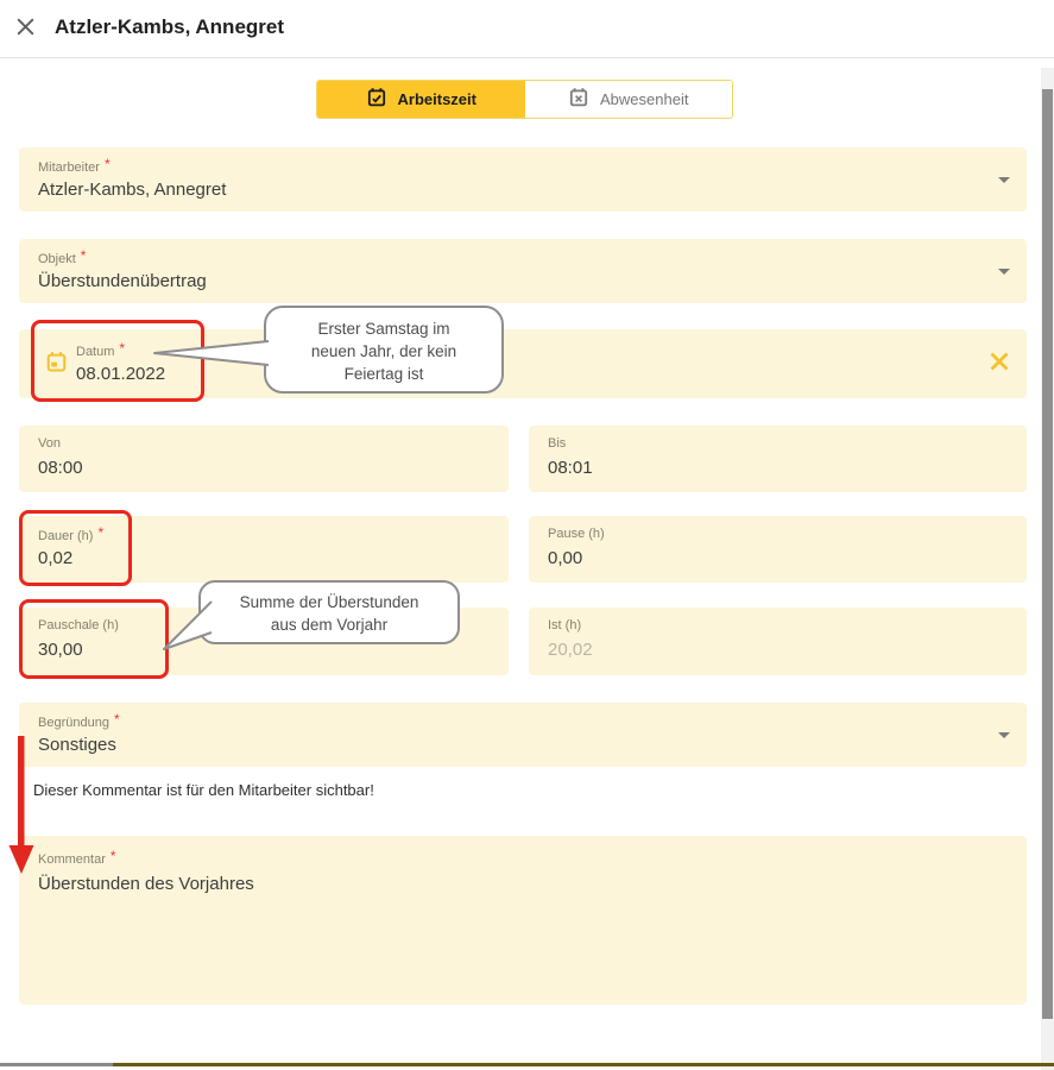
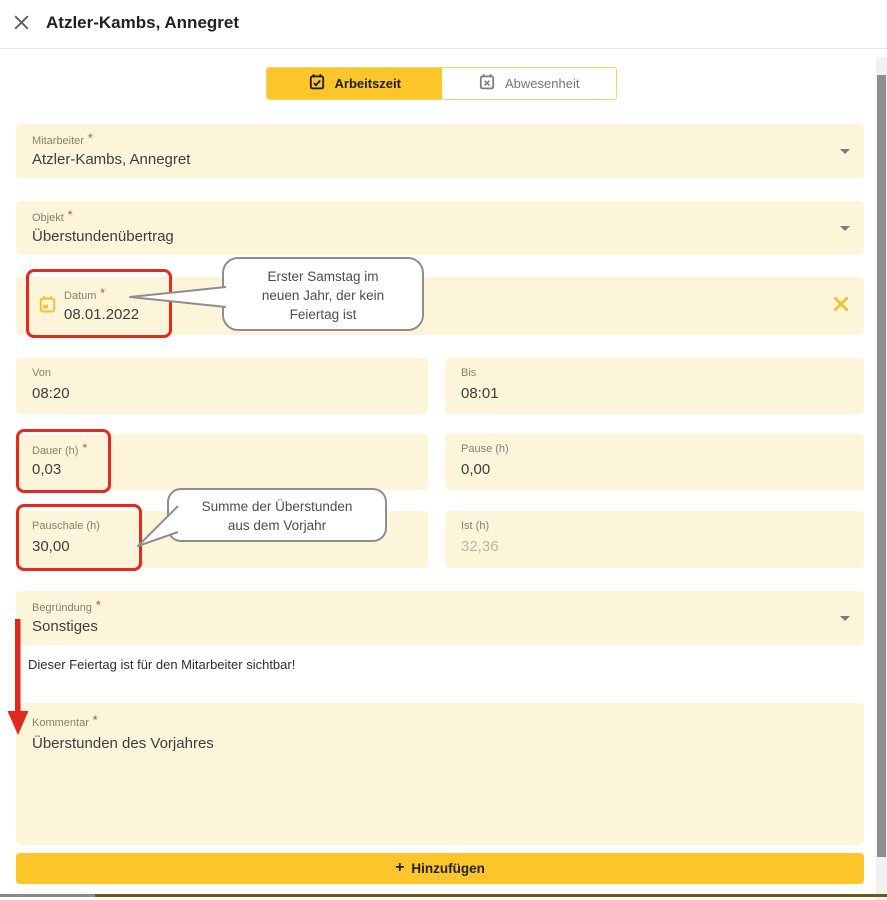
  Atzler-Kambs, Annegret
  Arbeitszeit
  Abwesenheit
  Mitarbeiter *
  Atzler-Kambs, Annegret
  Objekt *
  Überstundenübertrag
  Datum *
  08.01.2022
  Von
- 08:00
+ 08:20
  Bis
  08:01
  Dauer (h) *
- 0,02
+ 0,03
  Pause (h)
  0,00
  Pauschale (h)
  30,00
  Ist (h)
- 20,02
+ 32,36
  Begründung *
  Sonstiges
- Dieser Kommentar ist für den Mitarbeiter sichtbar!
+ Dieser Feiertag ist für den Mitarbeiter sichtbar!
  Kommentar *
  Überstunden des Vorjahres
+ +
+ Hinzufügen
  Erster Samstag im
  neuen Jahr, der kein
  Feiertag ist
  Summe der Überstunden
  aus dem Vorjahr
